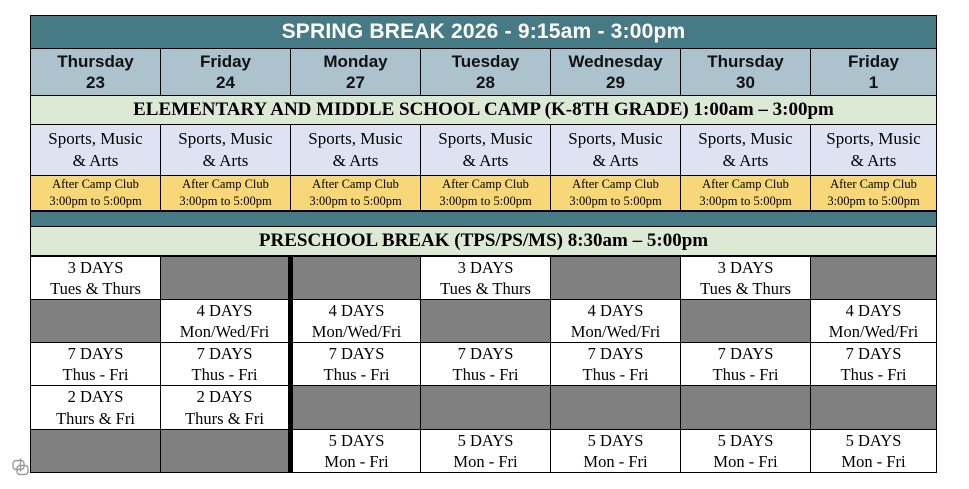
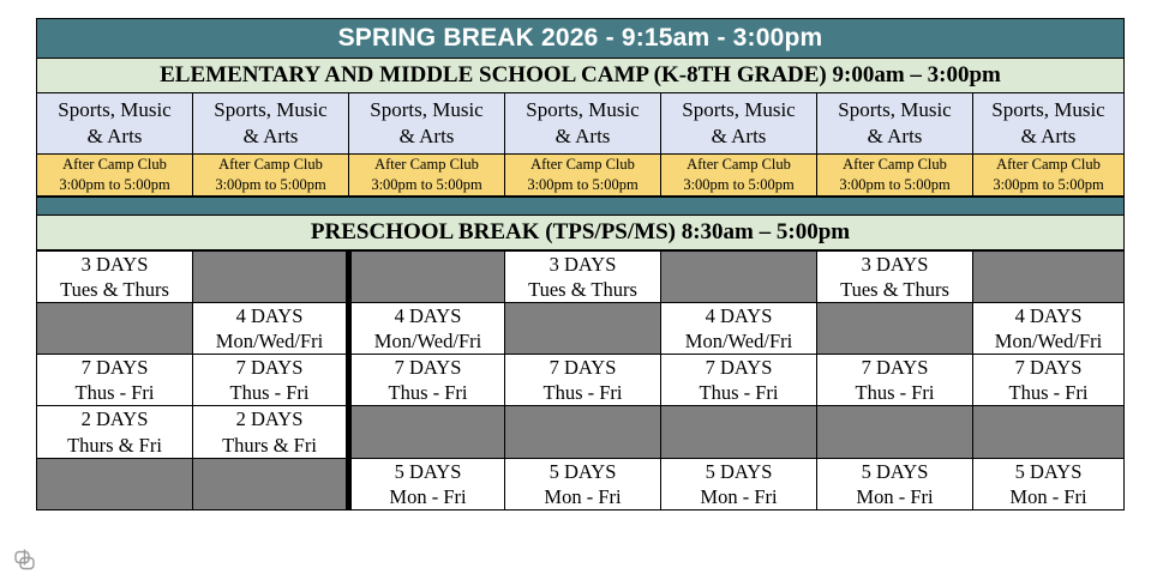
  SPRING BREAK 2026 - 9:15am - 3:00pm
- Thursday23	Friday24	Monday27	Tuesday28	Wednesday29	Thursday30	Friday1
- ELEMENTARY AND MIDDLE SCHOOL CAMP (K-8TH GRADE) 1:00am – 3:00pm
+ ELEMENTARY AND MIDDLE SCHOOL CAMP (K-8TH GRADE) 9:00am – 3:00pm
  Sports, Music& Arts	Sports, Music& Arts	Sports, Music& Arts	Sports, Music& Arts	Sports, Music& Arts	Sports, Music& Arts	Sports, Music& Arts
  After Camp Club3:00pm to 5:00pm	After Camp Club3:00pm to 5:00pm	After Camp Club3:00pm to 5:00pm	After Camp Club3:00pm to 5:00pm	After Camp Club3:00pm to 5:00pm	After Camp Club3:00pm to 5:00pm	After Camp Club3:00pm to 5:00pm
  PRESCHOOL BREAK (TPS/PS/MS) 8:30am – 5:00pm
  3 DAYSTues & Thurs			3 DAYSTues & Thurs		3 DAYSTues & Thurs
  	4 DAYSMon/Wed/Fri	4 DAYSMon/Wed/Fri		4 DAYSMon/Wed/Fri		4 DAYSMon/Wed/Fri
  7 DAYSThus - Fri	7 DAYSThus - Fri	7 DAYSThus - Fri	7 DAYSThus - Fri	7 DAYSThus - Fri	7 DAYSThus - Fri	7 DAYSThus - Fri
  2 DAYSThurs & Fri	2 DAYSThurs & Fri
  		5 DAYSMon - Fri	5 DAYSMon - Fri	5 DAYSMon - Fri	5 DAYSMon - Fri	5 DAYSMon - Fri
